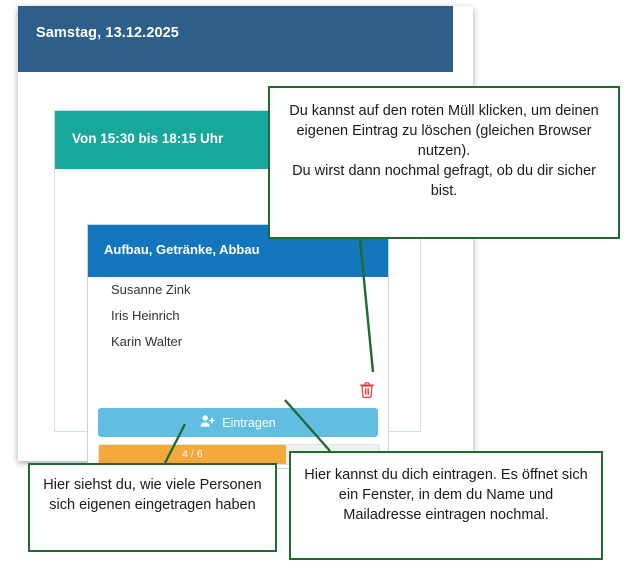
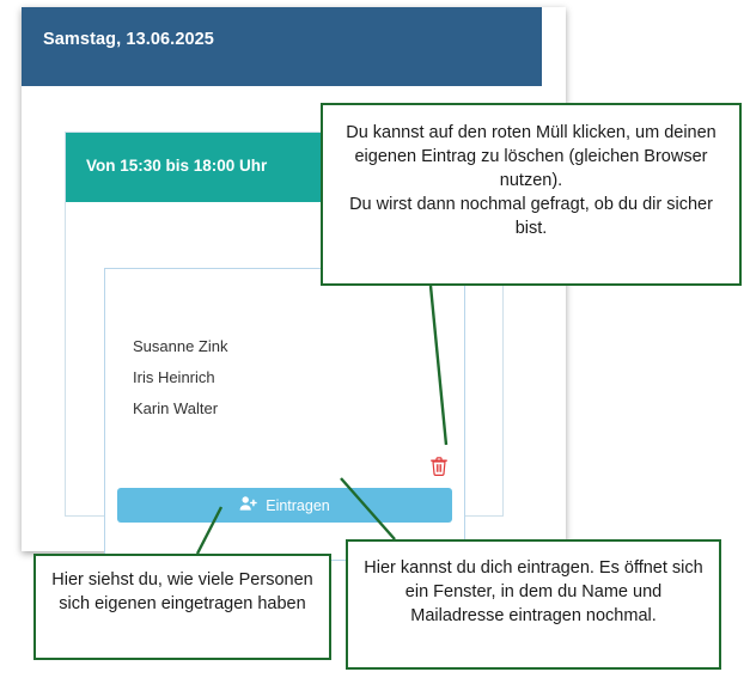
- Samstag, 13.12.2025
+ Samstag, 13.06.2025
- Von 15:30 bis 18:15 Uhr
+ Von 15:30 bis 18:00 Uhr
- Aufbau, Getränke, Abbau
  Susanne Zink
  Iris Heinrich
  Karin Walter
  Eintragen
- 4 / 6
  Du kannst auf den roten Müll klicken, um deinen eigenen Eintrag zu löschen (gleichen Browser nutzen).
  Du wirst dann nochmal gefragt, ob du dir sicher bist.
  Hier siehst du, wie viele Personen sich eigenen eingetragen haben
  Hier kannst du dich eintragen. Es öffnet sich ein Fenster, in dem du Name und Mailadresse eintragen nochmal.
